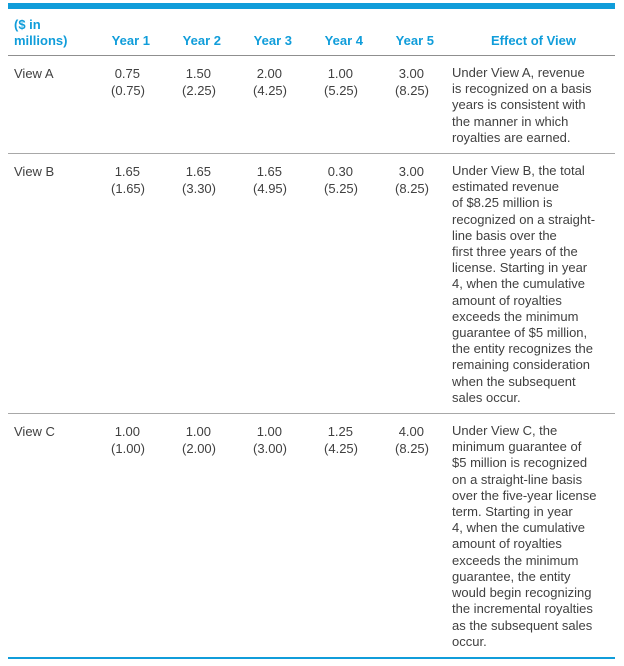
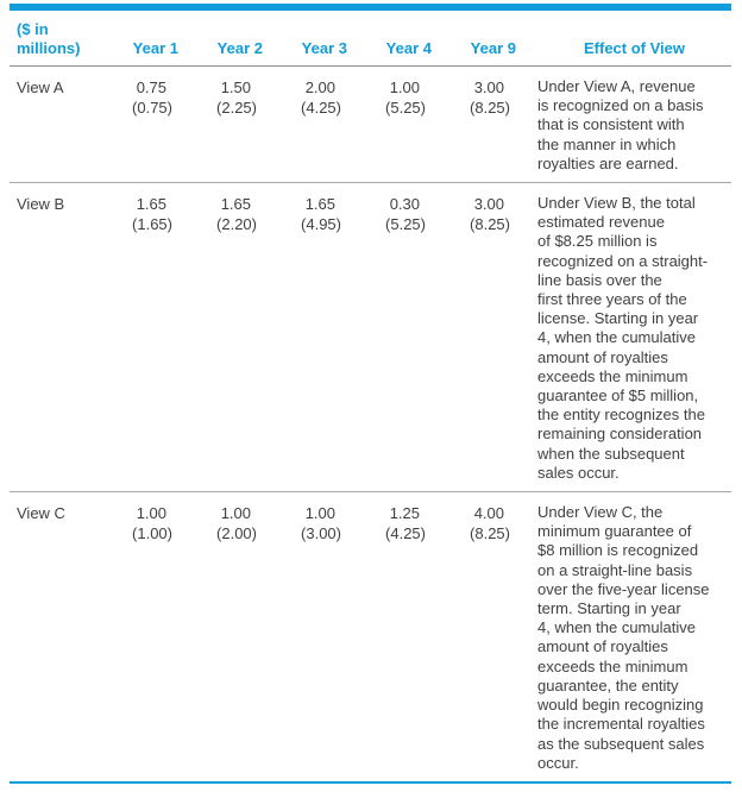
- ($ in millions)	Year 1	Year 2	Year 3	Year 4	Year 5	Effect of View
+ ($ in millions)	Year 1	Year 2	Year 3	Year 4	Year 9	Effect of View
- View A	0.75 (0.75)	1.50 (2.25)	2.00 (4.25)	1.00 (5.25)	3.00 (8.25)	Under View A, revenue is recognized on a basis years is consistent with the manner in which royalties are earned.
+ View A	0.75 (0.75)	1.50 (2.25)	2.00 (4.25)	1.00 (5.25)	3.00 (8.25)	Under View A, revenue is recognized on a basis that is consistent with the manner in which royalties are earned.
- View B	1.65 (1.65)	1.65 (3.30)	1.65 (4.95)	0.30 (5.25)	3.00 (8.25)	Under View B, the total estimated revenue of $8.25 million is recognized on a straight- line basis over the first three years of the license. Starting in year 4, when the cumulative amount of royalties exceeds the minimum guarantee of $5 million, the entity recognizes the remaining consideration when the subsequent sales occur.
+ View B	1.65 (1.65)	1.65 (2.20)	1.65 (4.95)	0.30 (5.25)	3.00 (8.25)	Under View B, the total estimated revenue of $8.25 million is recognized on a straight- line basis over the first three years of the license. Starting in year 4, when the cumulative amount of royalties exceeds the minimum guarantee of $5 million, the entity recognizes the remaining consideration when the subsequent sales occur.
- View C	1.00 (1.00)	1.00 (2.00)	1.00 (3.00)	1.25 (4.25)	4.00 (8.25)	Under View C, the minimum guarantee of $5 million is recognized on a straight-line basis over the five-year license term. Starting in year 4, when the cumulative amount of royalties exceeds the minimum guarantee, the entity would begin recognizing the incremental royalties as the subsequent sales occur.
+ View C	1.00 (1.00)	1.00 (2.00)	1.00 (3.00)	1.25 (4.25)	4.00 (8.25)	Under View C, the minimum guarantee of $8 million is recognized on a straight-line basis over the five-year license term. Starting in year 4, when the cumulative amount of royalties exceeds the minimum guarantee, the entity would begin recognizing the incremental royalties as the subsequent sales occur.
